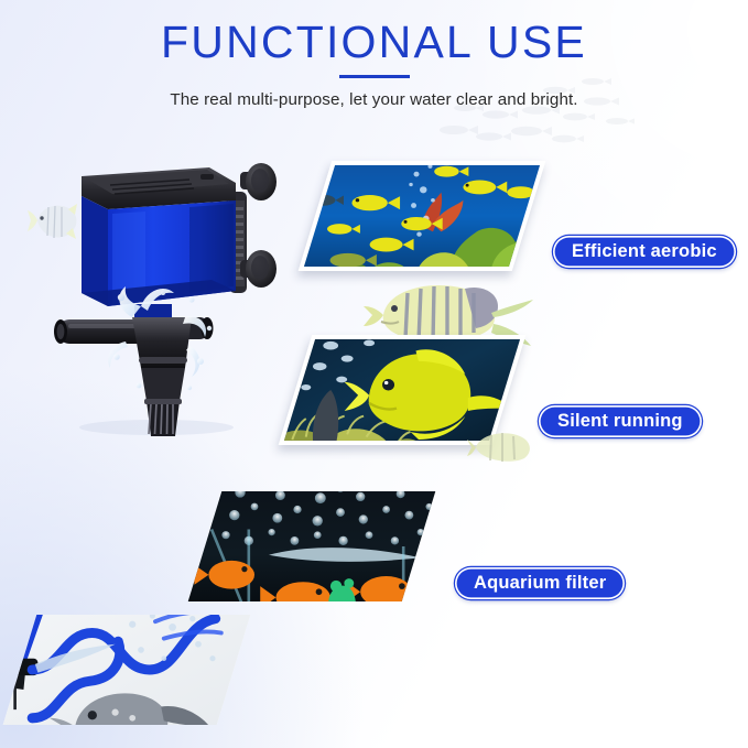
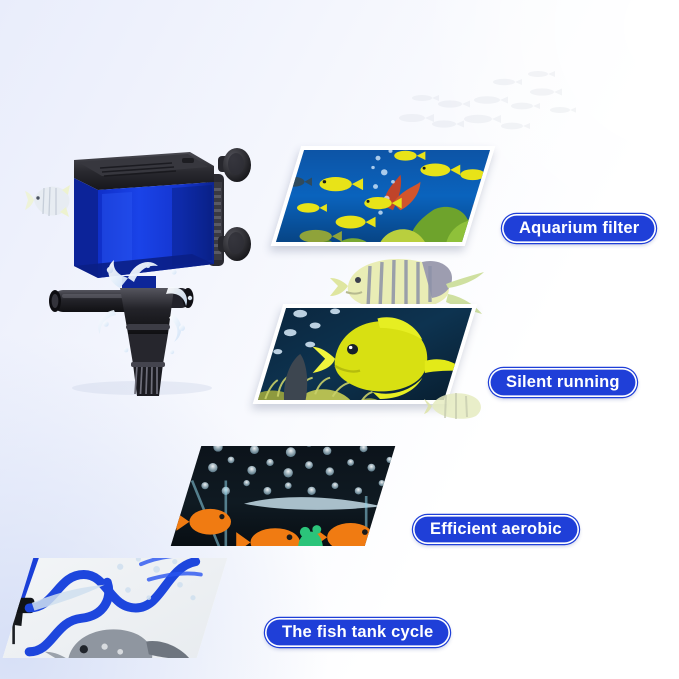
- FUNCTIONAL USE
- The real multi-purpose, let your water clear and bright.
- Efficient aerobic
+ Aquarium filter
  Silent running
- Aquarium filter
+ Efficient aerobic
+ The fish tank cycle
